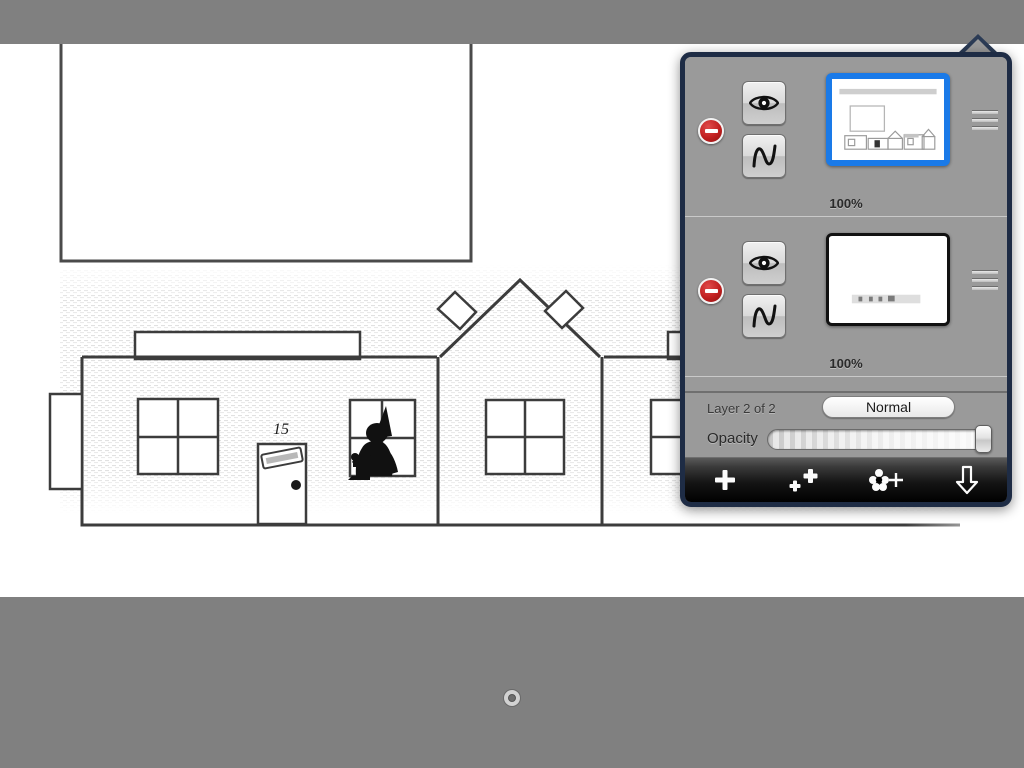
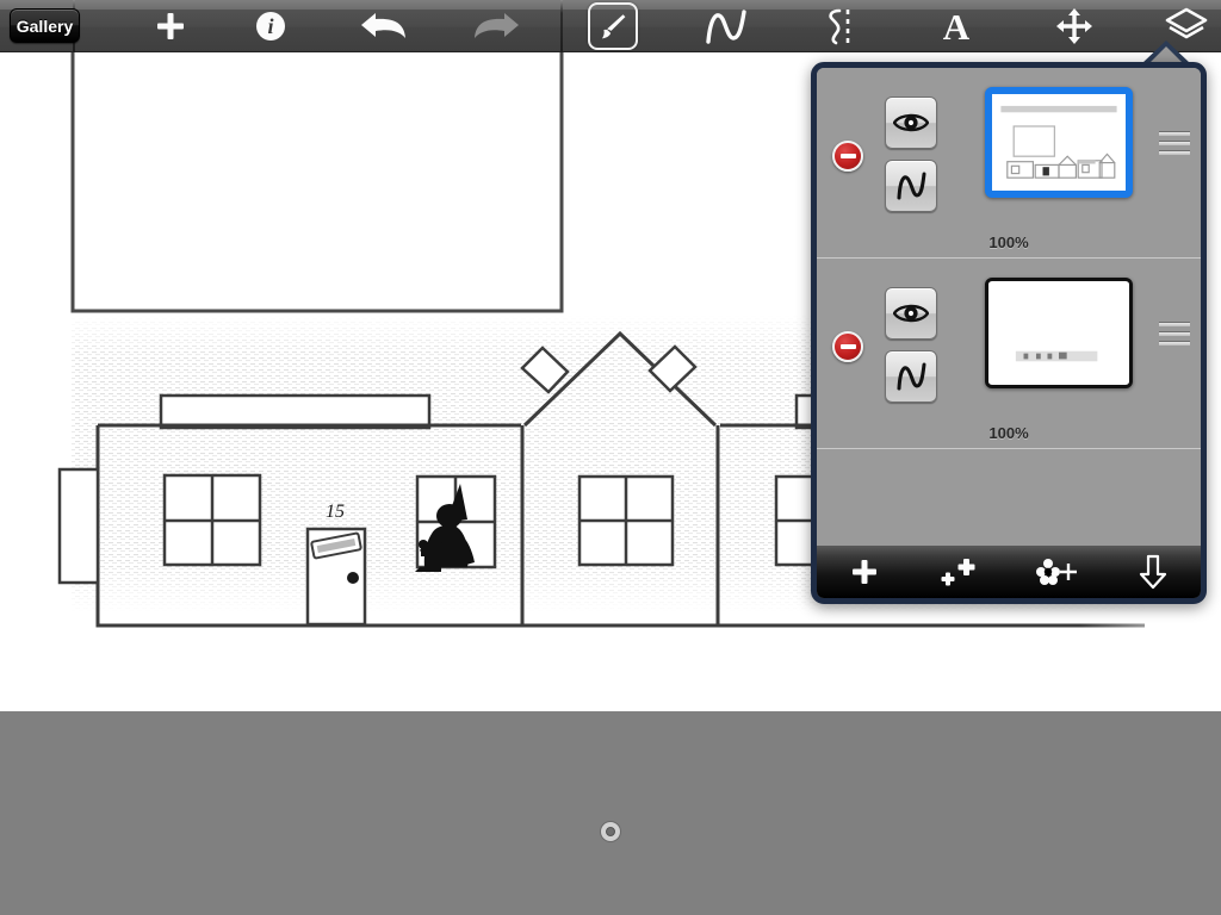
  15
+ Gallery
+ i
+ A
  100%
  100%
- Layer 2 of 2
- Normal
- Opacity
